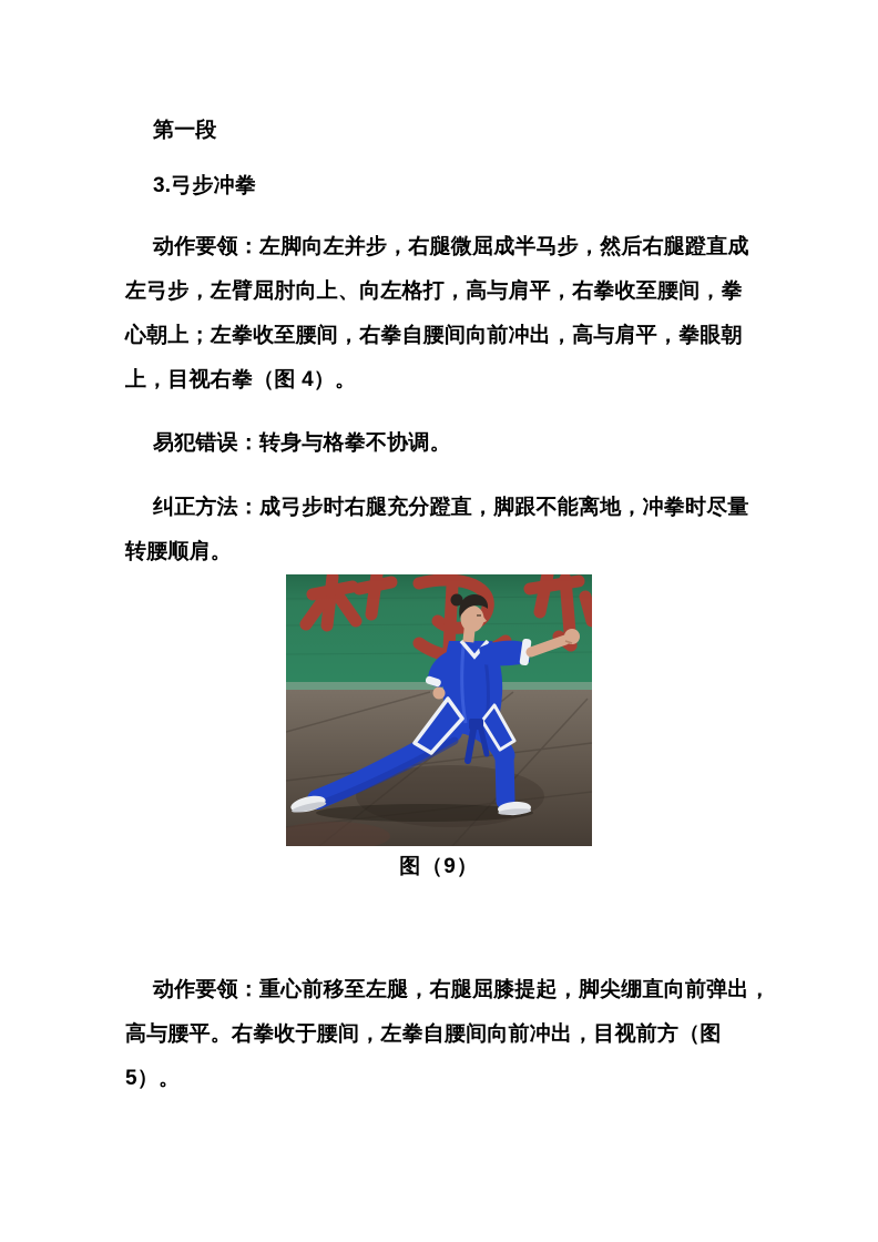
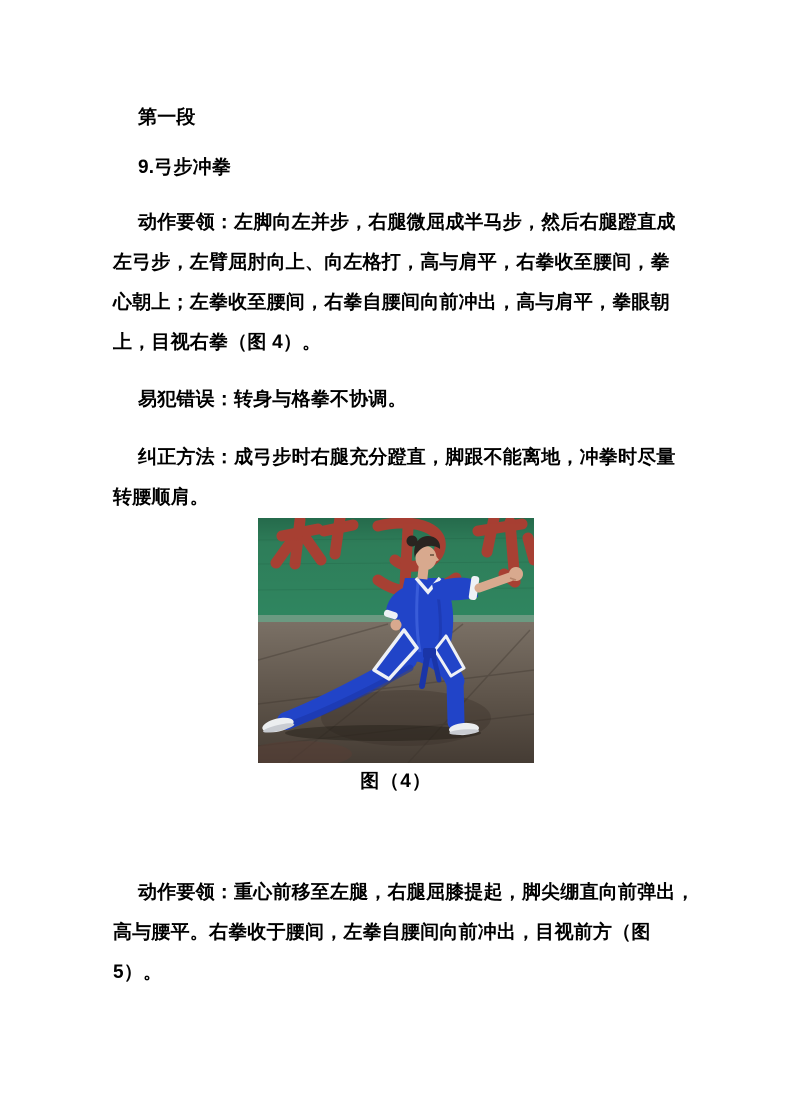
  第一段
- 3.弓步冲拳
+ 9.弓步冲拳
  动作要领：左脚向左并步，右腿微屈成半马步，然后右腿蹬直成
  左弓步，左臂屈肘向上、向左格打，高与肩平，右拳收至腰间，拳
  心朝上；左拳收至腰间，右拳自腰间向前冲出，高与肩平，拳眼朝
  上，目视右拳（图 4）。
  易犯错误：转身与格拳不协调。
  纠正方法：成弓步时右腿充分蹬直，脚跟不能离地，冲拳时尽量
  转腰顺肩。
- 图（9）
+ 图（4）
  动作要领：重心前移至左腿，右腿屈膝提起，脚尖绷直向前弹出，
  高与腰平。右拳收于腰间，左拳自腰间向前冲出，目视前方（图
  5）。
